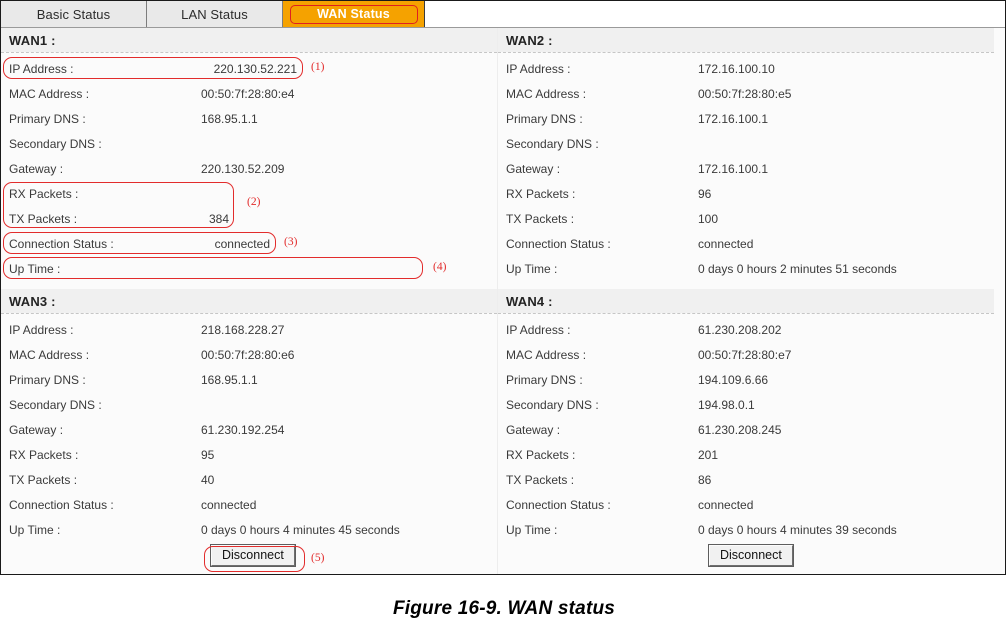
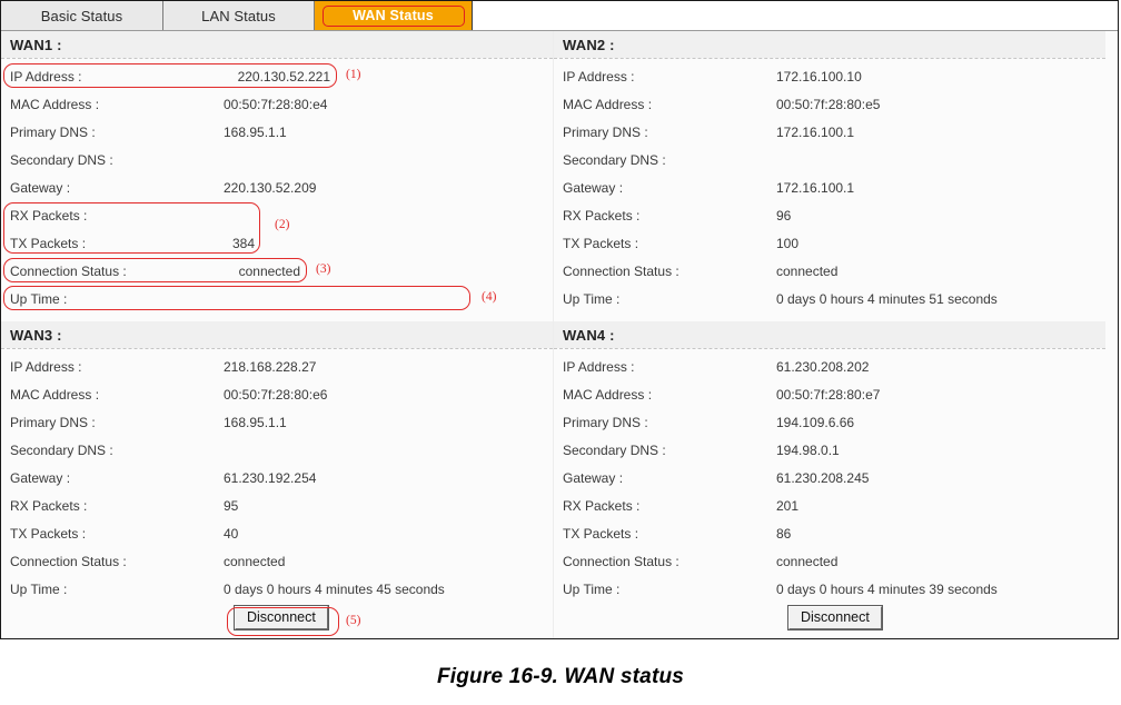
  Basic Status
  LAN Status
  WAN Status
  WAN1 :
  IP Address :
  220.130.52.221
  MAC Address :
  00:50:7f:28:80:e4
  Primary DNS :
  168.95.1.1
  Secondary DNS :
  Gateway :
  220.130.52.209
  RX Packets :
  TX Packets :
  384
  Connection Status :
  connected
  Up Time :
  WAN2 :
  IP Address :
  172.16.100.10
  MAC Address :
  00:50:7f:28:80:e5
  Primary DNS :
  172.16.100.1
  Secondary DNS :
  Gateway :
  172.16.100.1
  RX Packets :
  96
  TX Packets :
  100
  Connection Status :
  connected
  Up Time :
- 0 days 0 hours 2 minutes 51 seconds
+ 0 days 0 hours 4 minutes 51 seconds
  WAN3 :
  IP Address :
  218.168.228.27
  MAC Address :
  00:50:7f:28:80:e6
  Primary DNS :
  168.95.1.1
  Secondary DNS :
  Gateway :
  61.230.192.254
  RX Packets :
  95
  TX Packets :
  40
  Connection Status :
  connected
  Up Time :
  0 days 0 hours 4 minutes 45 seconds
  WAN4 :
  IP Address :
  61.230.208.202
  MAC Address :
  00:50:7f:28:80:e7
  Primary DNS :
  194.109.6.66
  Secondary DNS :
  194.98.0.1
  Gateway :
  61.230.208.245
  RX Packets :
  201
  TX Packets :
  86
  Connection Status :
  connected
  Up Time :
  0 days 0 hours 4 minutes 39 seconds
  Disconnect
  Disconnect
  (1)
  (2)
  (3)
  (4)
  (5)
  Figure 16-9. WAN status
